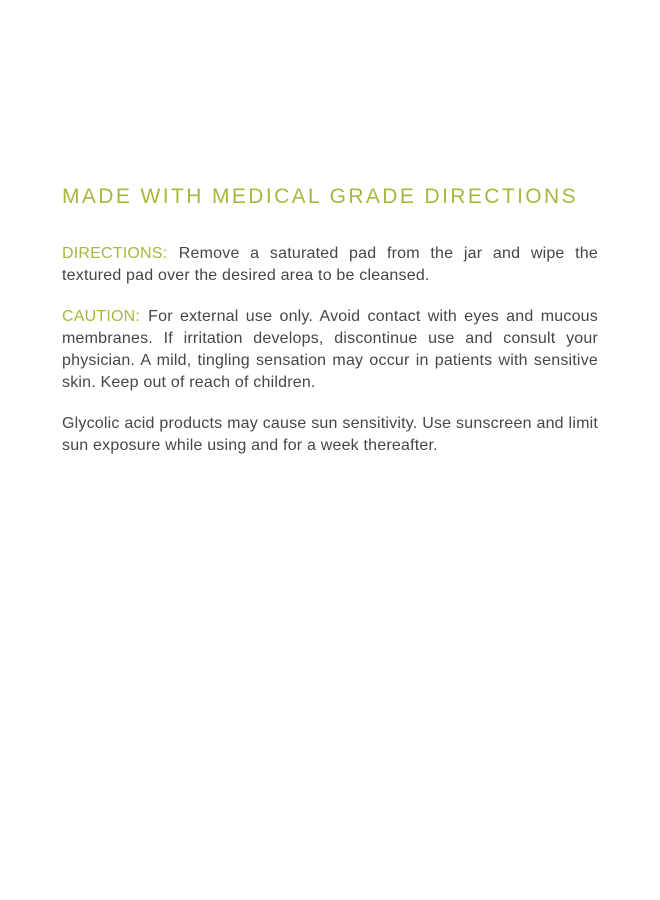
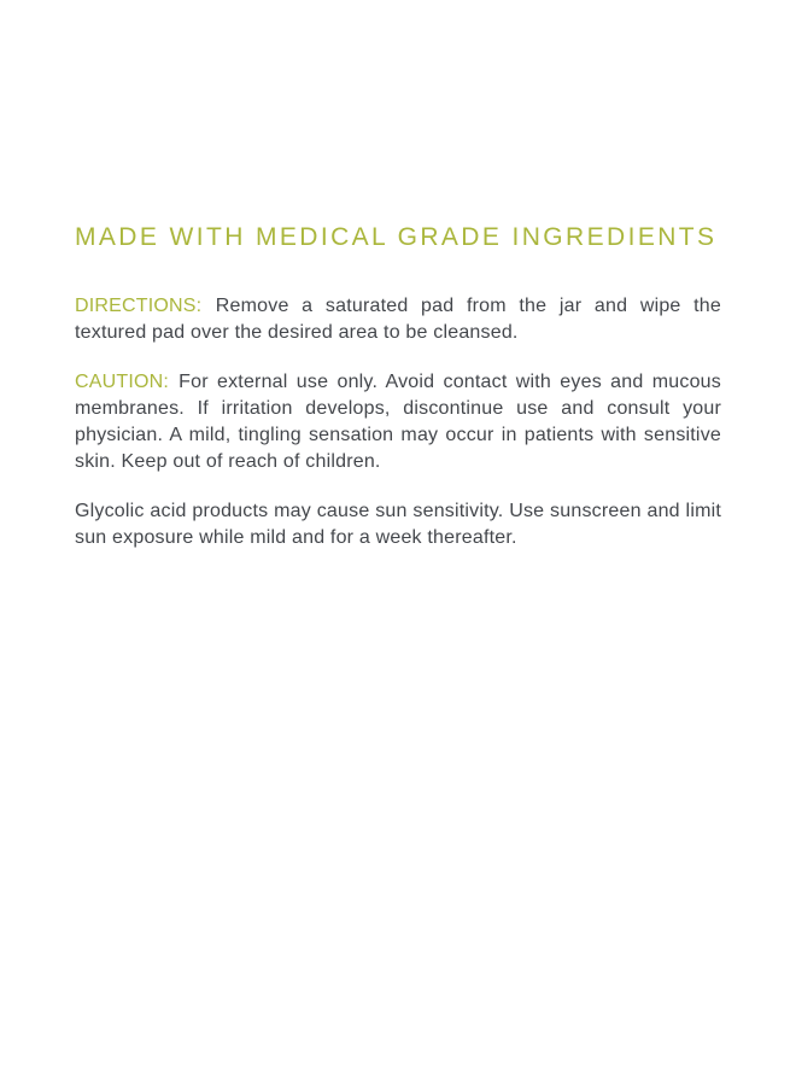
- MADE WITH MEDICAL GRADE DIRECTIONS
+ MADE WITH MEDICAL GRADE INGREDIENTS
  DIRECTIONS: Remove a saturated pad from the jar and wipe the textured pad over the desired area to be cleansed.
  CAUTION: For external use only. Avoid contact with eyes and mucous membranes. If irritation develops, discontinue use and consult your physician. A mild, tingling sensation may occur in patients with sensitive skin. Keep out of reach of children.
- Glycolic acid products may cause sun sensitivity. Use sunscreen and limit sun exposure while using and for a week thereafter.
+ Glycolic acid products may cause sun sensitivity. Use sunscreen and limit sun exposure while mild and for a week thereafter.
